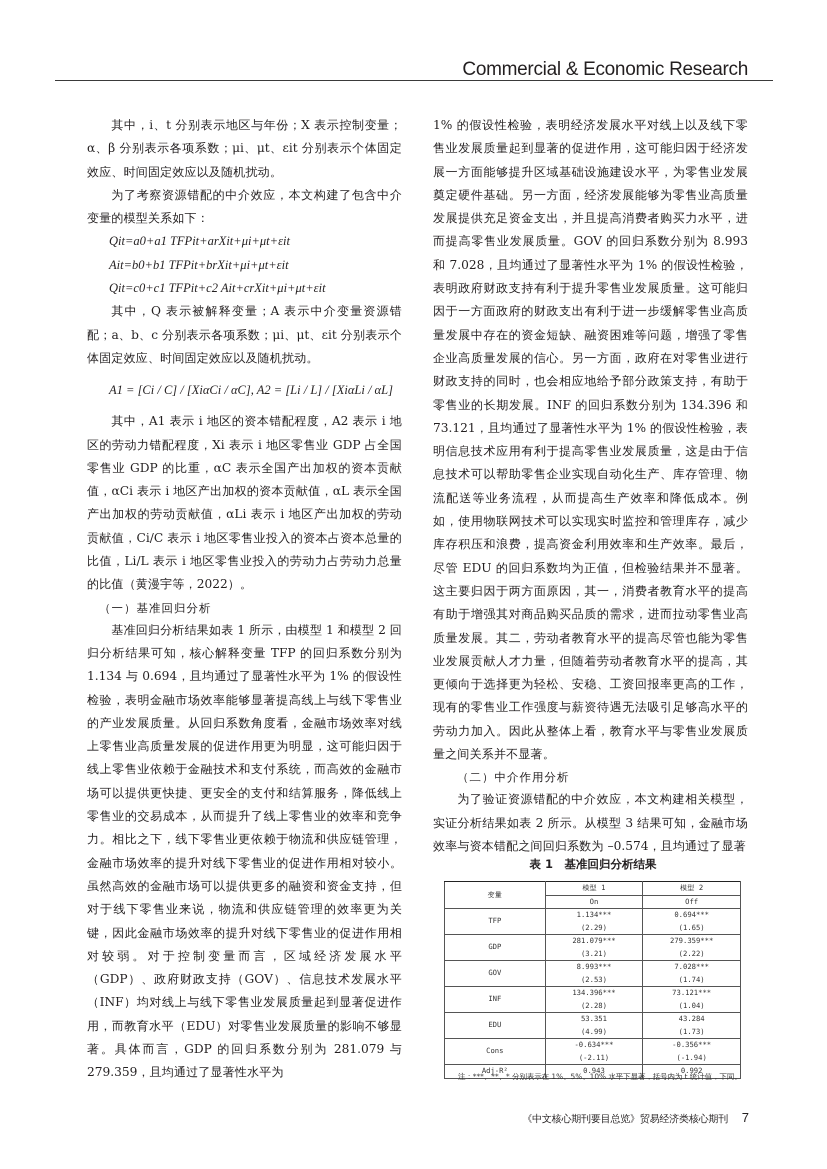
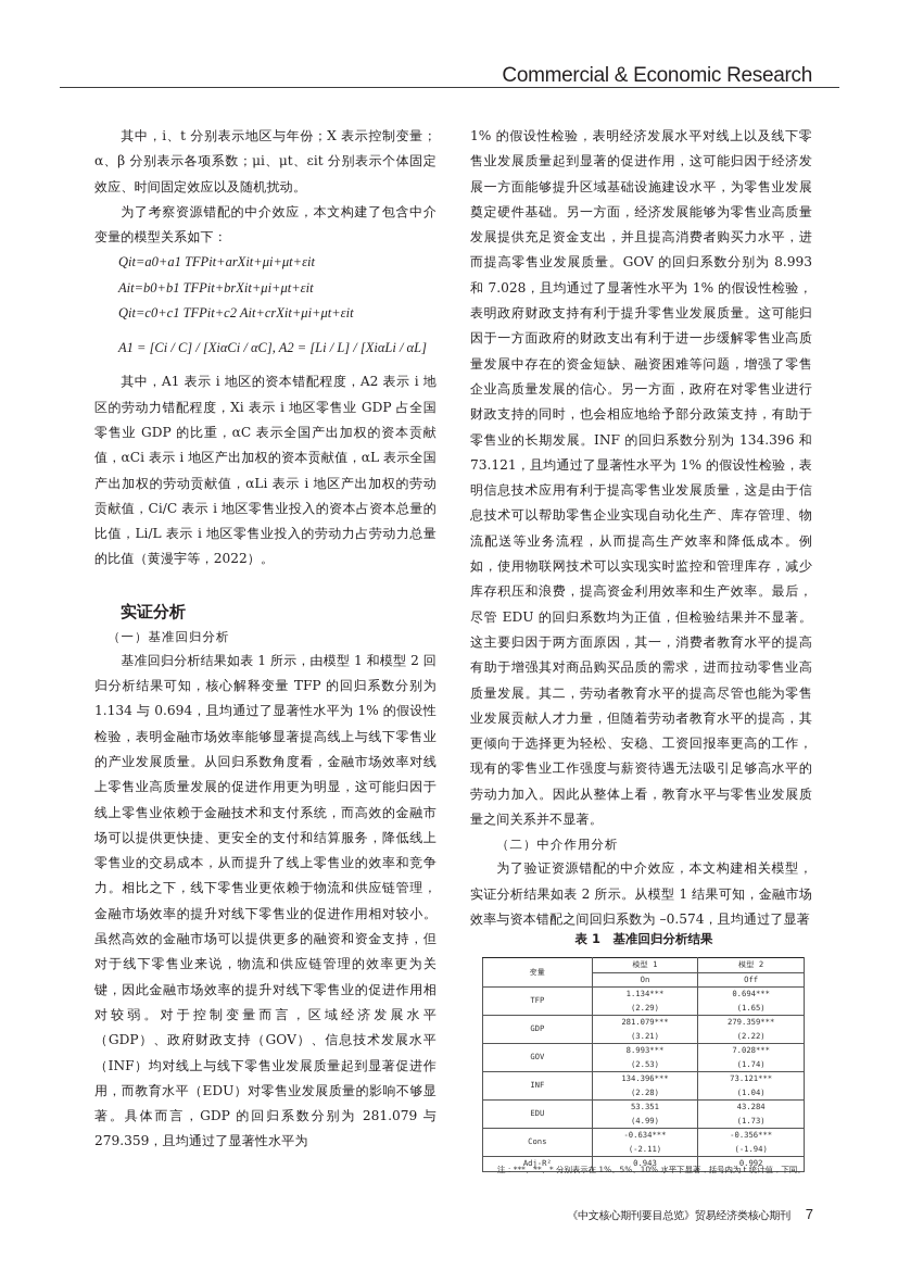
  Commercial & Economic Research
  其中，i、t 分别表示地区与年份；X 表示控制变量；α、β 分别表示各项系数；μi、μt、εit 分别表示个体固定效应、时间固定效应以及随机扰动。
  为了考察资源错配的中介效应，本文构建了包含中介变量的模型关系如下：
  Qit=a0+a1 TFPit+arXit+μi+μt+εit
  Ait=b0+b1 TFPit+brXit+μi+μt+εit
  Qit=c0+c1 TFPit+c2 Ait+crXit+μi+μt+εit
- 其中，Q 表示被解释变量；A 表示中介变量资源错配；a、b、c 分别表示各项系数；μi、μt、εit 分别表示个体固定效应、时间固定效应以及随机扰动。
  A1 = [Ci / C] / [XiαCi / αC], A2 = [Li / L] / [XiαLi / αL]
  其中，A1 表示 i 地区的资本错配程度，A2 表示 i 地区的劳动力错配程度，Xi 表示 i 地区零售业 GDP 占全国零售业 GDP 的比重，αC 表示全国产出加权的资本贡献值，αCi 表示 i 地区产出加权的资本贡献值，αL 表示全国产出加权的劳动贡献值，αLi 表示 i 地区产出加权的劳动贡献值，Ci/C 表示 i 地区零售业投入的资本占资本总量的比值，Li/L 表示 i 地区零售业投入的劳动力占劳动力总量的比值（黄漫宇等，2022）。
+ 实证分析
  （一）基准回归分析
  基准回归分析结果如表 1 所示，由模型 1 和模型 2 回归分析结果可知，核心解释变量 TFP 的回归系数分别为 1.134 与 0.694，且均通过了显著性水平为 1% 的假设性检验，表明金融市场效率能够显著提高线上与线下零售业的产业发展质量。从回归系数角度看，金融市场效率对线上零售业高质量发展的促进作用更为明显，这可能归因于线上零售业依赖于金融技术和支付系统，而高效的金融市场可以提供更快捷、更安全的支付和结算服务，降低线上零售业的交易成本，从而提升了线上零售业的效率和竞争力。相比之下，线下零售业更依赖于物流和供应链管理，金融市场效率的提升对线下零售业的促进作用相对较小。虽然高效的金融市场可以提供更多的融资和资金支持，但对于线下零售业来说，物流和供应链管理的效率更为关键，因此金融市场效率的提升对线下零售业的促进作用相对较弱。对于控制变量而言，区域经济发展水平（GDP）、政府财政支持（GOV）、信息技术发展水平（INF）均对线上与线下零售业发展质量起到显著促进作用，而教育水平（EDU）对零售业发展质量的影响不够显著。具体而言，GDP 的回归系数分别为 281.079 与 279.359，且均通过了显著性水平为
  1% 的假设性检验，表明经济发展水平对线上以及线下零售业发展质量起到显著的促进作用，这可能归因于经济发展一方面能够提升区域基础设施建设水平，为零售业发展奠定硬件基础。另一方面，经济发展能够为零售业高质量发展提供充足资金支出，并且提高消费者购买力水平，进而提高零售业发展质量。GOV 的回归系数分别为 8.993 和 7.028，且均通过了显著性水平为 1% 的假设性检验，表明政府财政支持有利于提升零售业发展质量。这可能归因于一方面政府的财政支出有利于进一步缓解零售业高质量发展中存在的资金短缺、融资困难等问题，增强了零售企业高质量发展的信心。另一方面，政府在对零售业进行财政支持的同时，也会相应地给予部分政策支持，有助于零售业的长期发展。INF 的回归系数分别为 134.396 和 73.121，且均通过了显著性水平为 1% 的假设性检验，表明信息技术应用有利于提高零售业发展质量，这是由于信息技术可以帮助零售企业实现自动化生产、库存管理、物流配送等业务流程，从而提高生产效率和降低成本。例如，使用物联网技术可以实现实时监控和管理库存，减少库存积压和浪费，提高资金利用效率和生产效率。最后，尽管 EDU 的回归系数均为正值，但检验结果并不显著。这主要归因于两方面原因，其一，消费者教育水平的提高有助于增强其对商品购买品质的需求，进而拉动零售业高质量发展。其二，劳动者教育水平的提高尽管也能为零售业发展贡献人才力量，但随着劳动者教育水平的提高，其更倾向于选择更为轻松、安稳、工资回报率更高的工作，现有的零售业工作强度与薪资待遇无法吸引足够高水平的劳动力加入。因此从整体上看，教育水平与零售业发展质量之间关系并不显著。
  （二）中介作用分析
- 为了验证资源错配的中介效应，本文构建相关模型，实证分析结果如表 2 所示。从模型 3 结果可知，金融市场效率与资本错配之间回归系数为 –0.574，且均通过了显著
+ 为了验证资源错配的中介效应，本文构建相关模型，实证分析结果如表 2 所示。从模型 1 结果可知，金融市场效率与资本错配之间回归系数为 –0.574，且均通过了显著
  表 1 基准回归分析结果
  变量	模型 1	模型 2
  On	Off
  TFP	1.134***	0.694***
  (2.29)	(1.65)
  GDP	281.079***	279.359***
  (3.21)	(2.22)
  GOV	8.993***	7.028***
  (2.53)	(1.74)
  INF	134.396***	73.121***
  (2.28)	(1.04)
  EDU	53.351	43.284
  (4.99)	(1.73)
  Cons	-0.634***	-0.356***
  (-2.11)	(-1.94)
  Adj-R²	0.943	0.992
  注：***、**、* 分别表示在 1%、5%、10% 水平下显著，括号内为 t 统计值，下同。
  《中文核心期刊要目总览》贸易经济类核心期刊
  7
